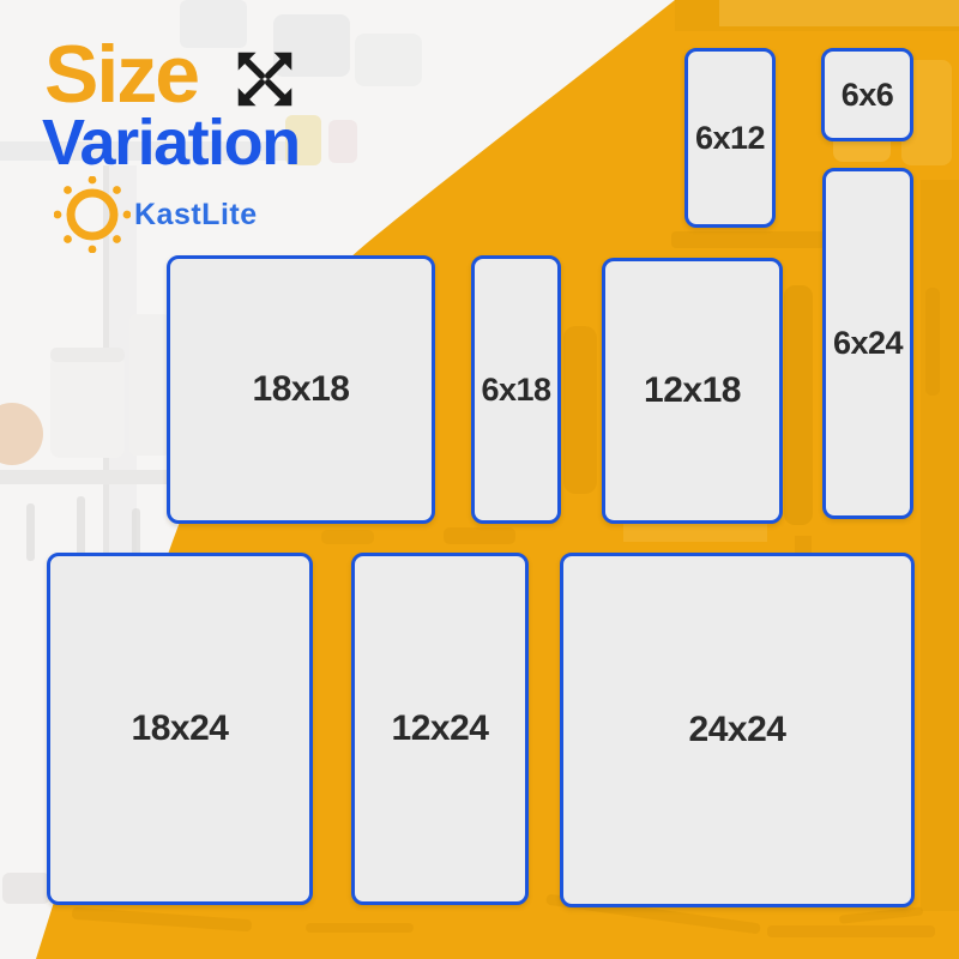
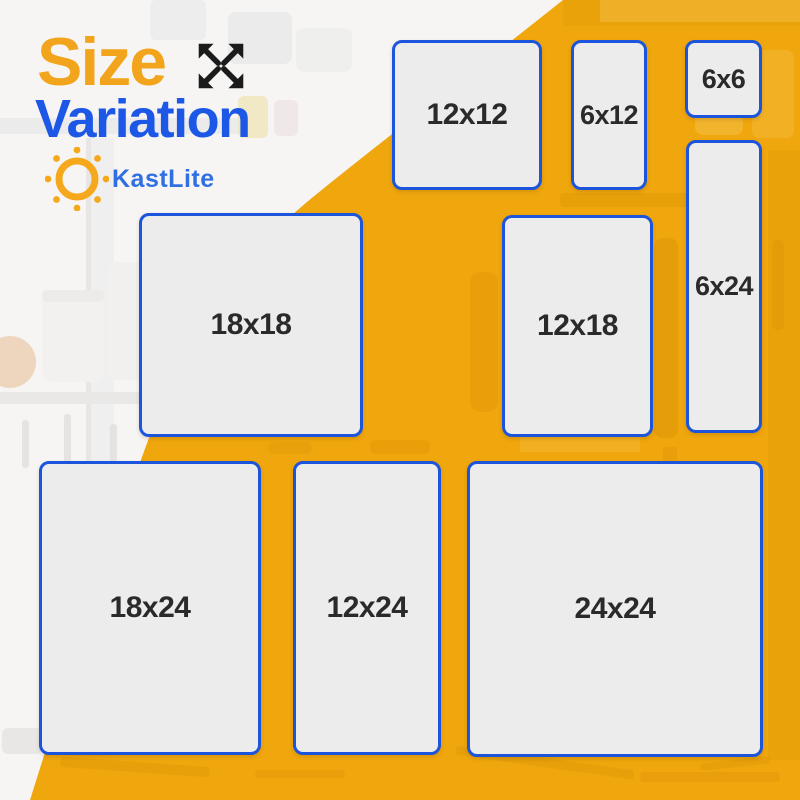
  Size
  Variation
  KastLite
+ 12x12
  6x12
  6x6
  18x18
- 6x18
  12x18
  6x24
  18x24
  12x24
  24x24
